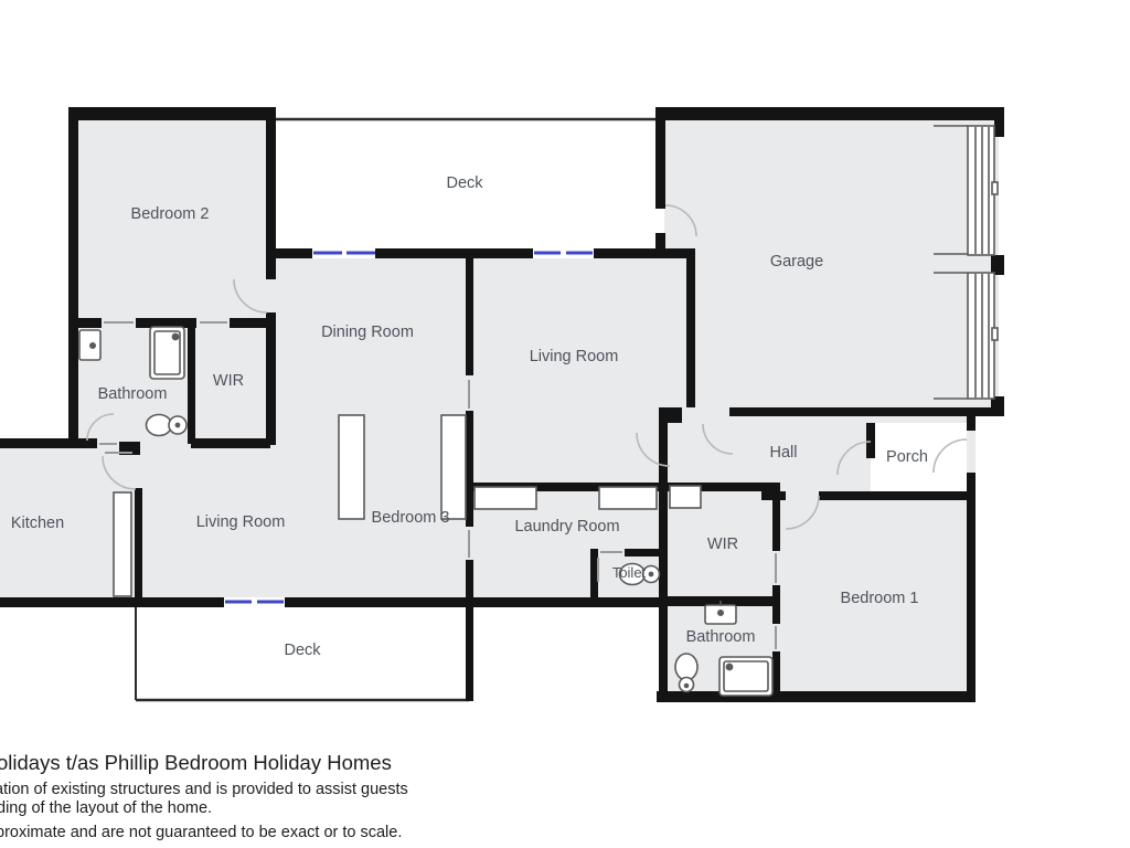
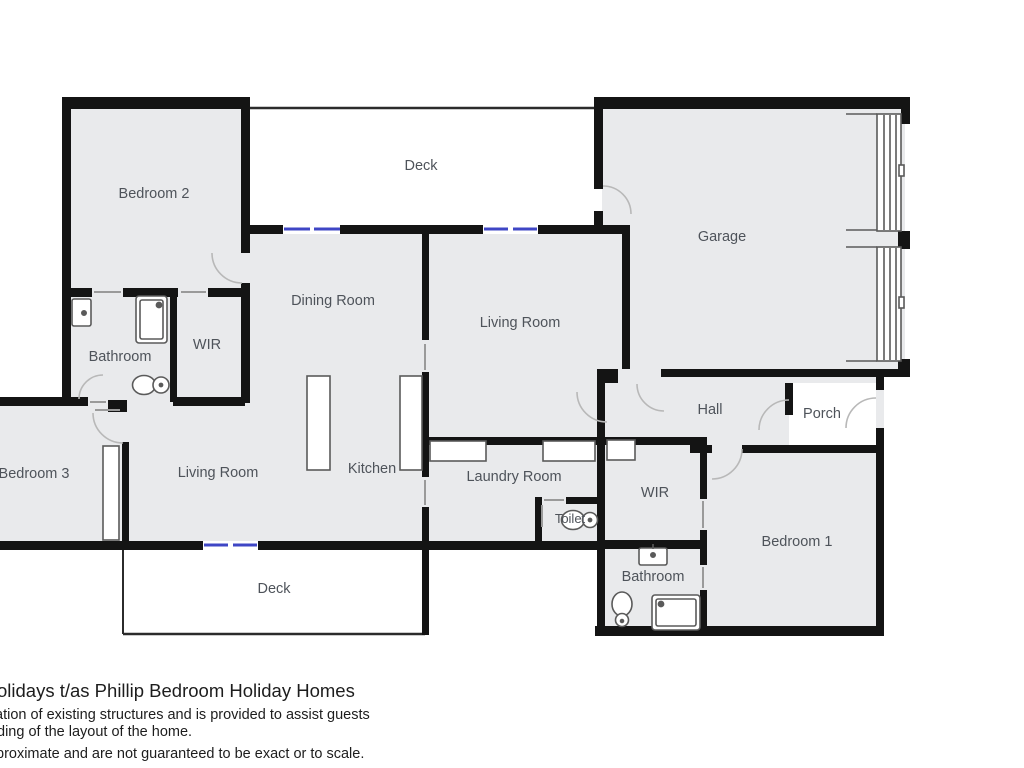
  Bedroom 2
  Deck
  Garage
  Dining Room
  Living Room
  Hall
  Porch
  Bathroom
  WIR
- Kitchen
+ Bedroom 3
  Living Room
- Bedroom 3
+ Kitchen
  Laundry Room
  Toilet
  WIR
  Bathroom
  Bedroom 1
  Deck
  olidays t/as Phillip Bedroom Holiday Homes
  tion of existing structures and is provided to assist guests
  ding of the layout of the home.
  proximate and are not guaranteed to be exact or to scale.
